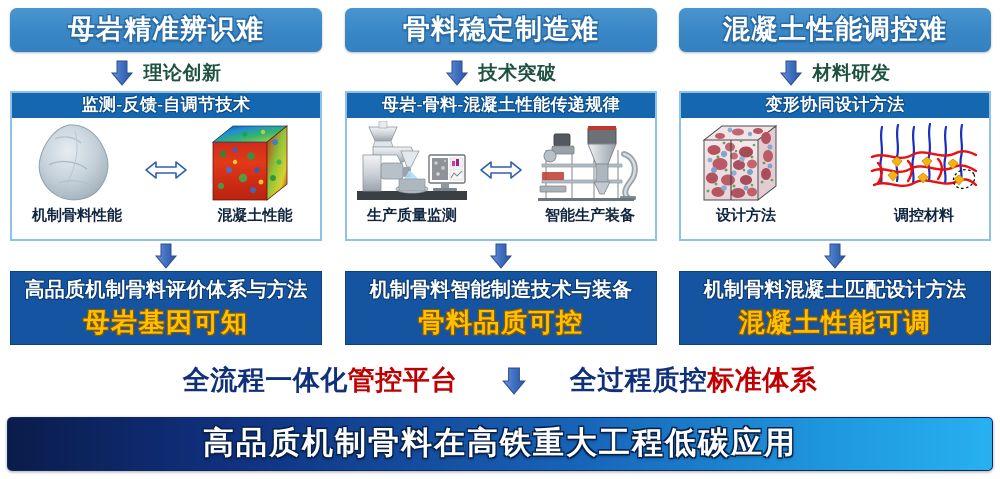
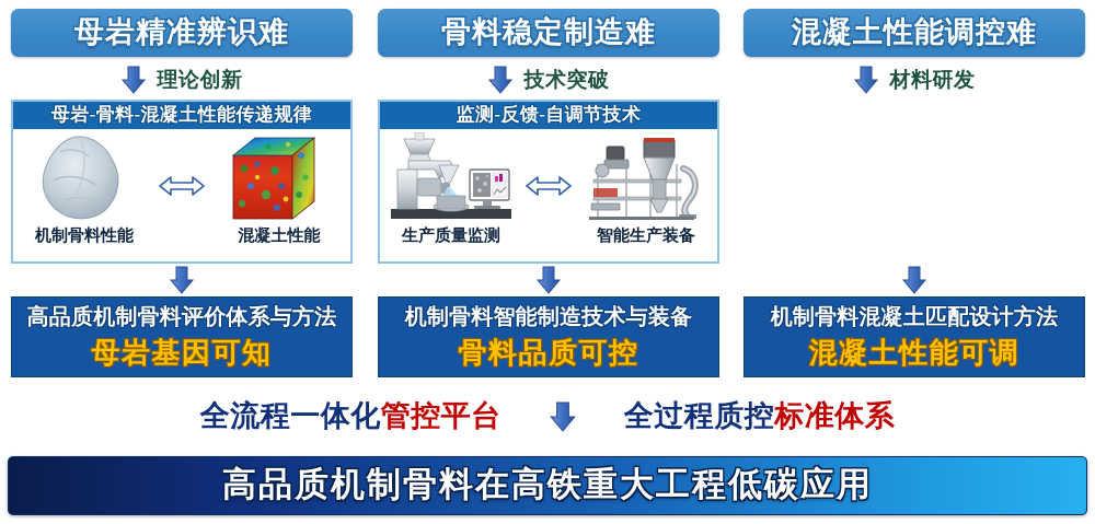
  母岩精准辨识难
  理论创新
- 监测-反馈-自调节技术
+ 母岩-骨料-混凝土性能传递规律
  机制骨料性能
  混凝土性能
  高品质机制骨料评价体系与方法
  母岩基因可知
  骨料稳定制造难
  技术突破
- 母岩-骨料-混凝土性能传递规律
+ 监测-反馈-自调节技术
  生产质量监测
  智能生产装备
  机制骨料智能制造技术与装备
  骨料品质可控
  混凝土性能调控难
  材料研发
- 变形协同设计方法
- 设计方法
- 调控材料
  机制骨料混凝土匹配设计方法
  混凝土性能可调
  全流程一体化管控平台
  全过程质控标准体系
  高品质机制骨料在高铁重大工程低碳应用
